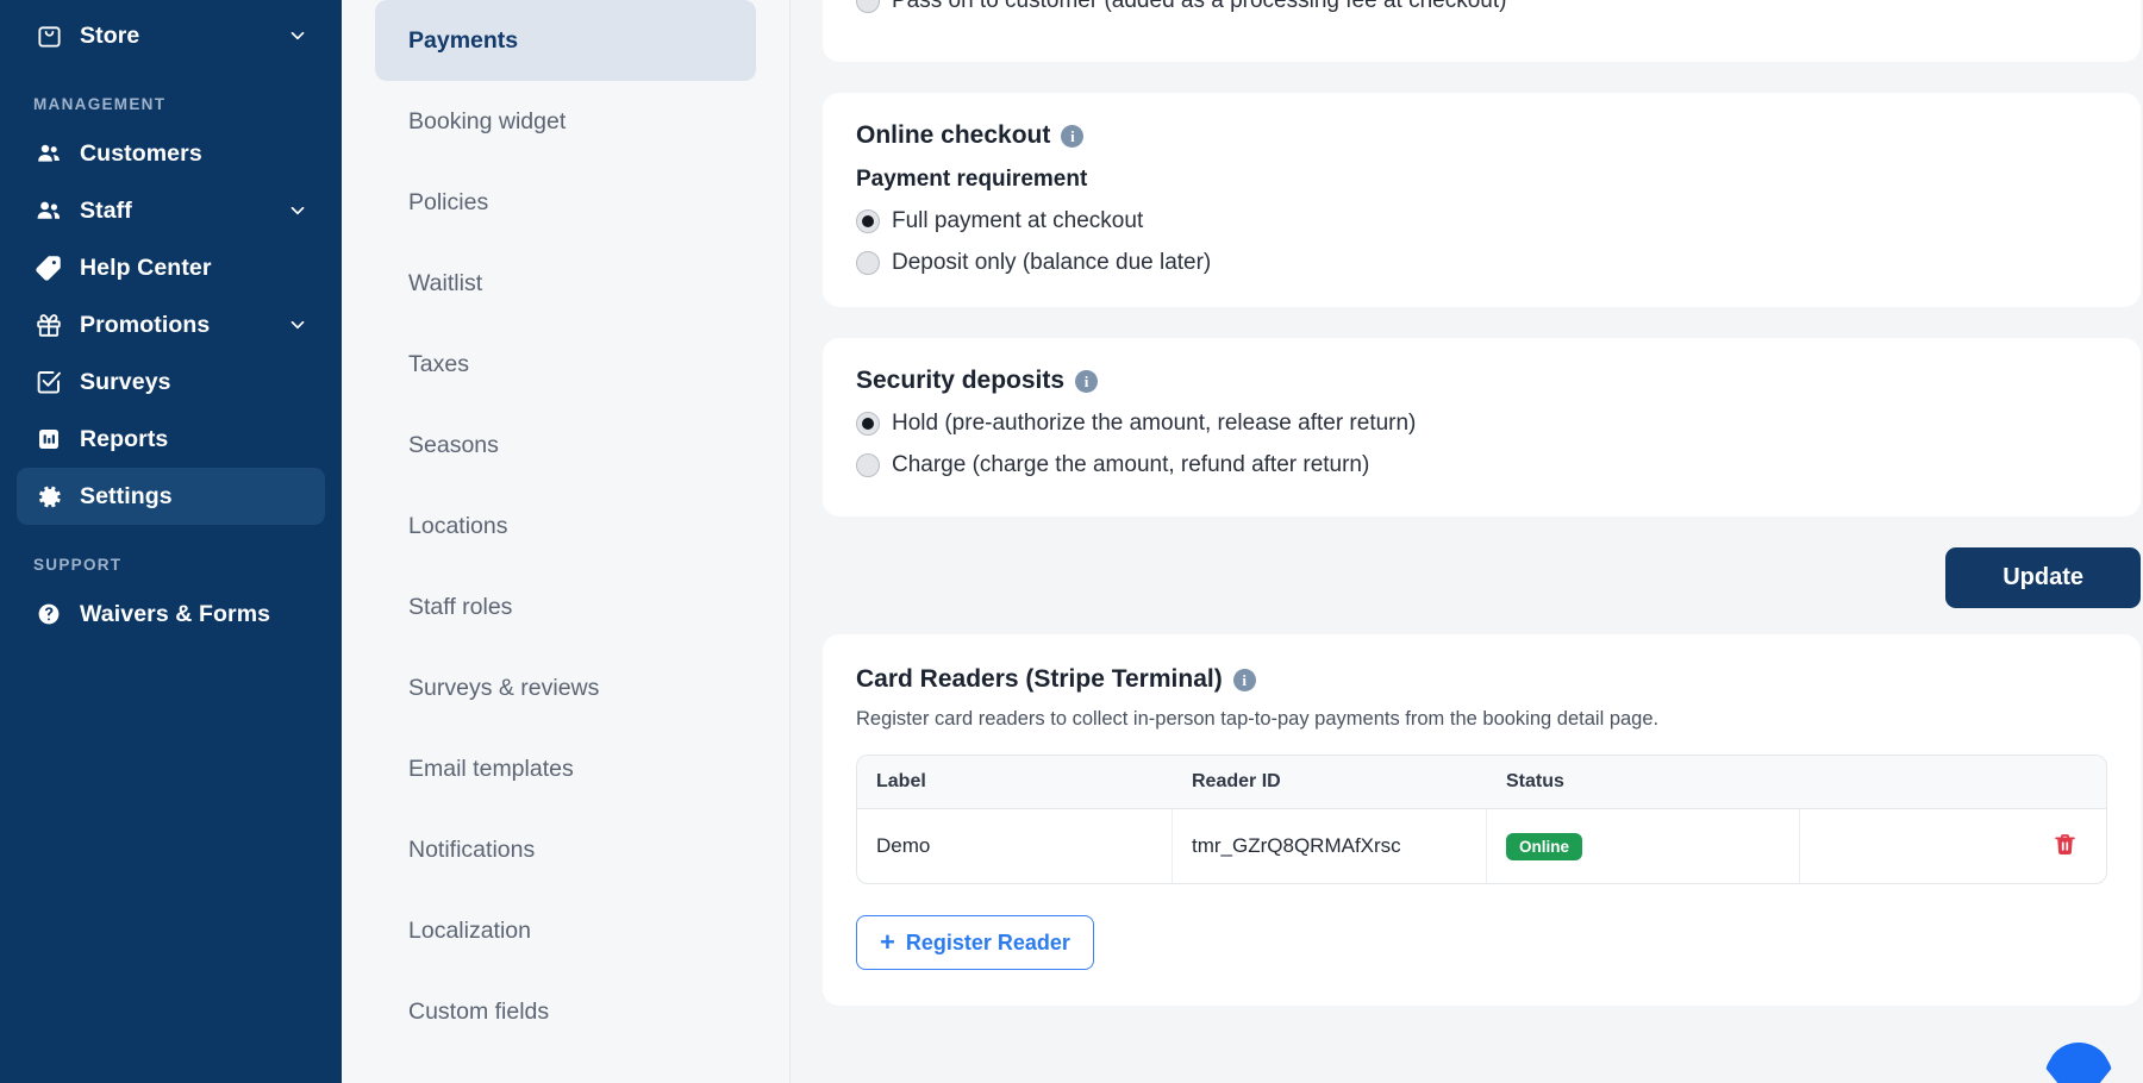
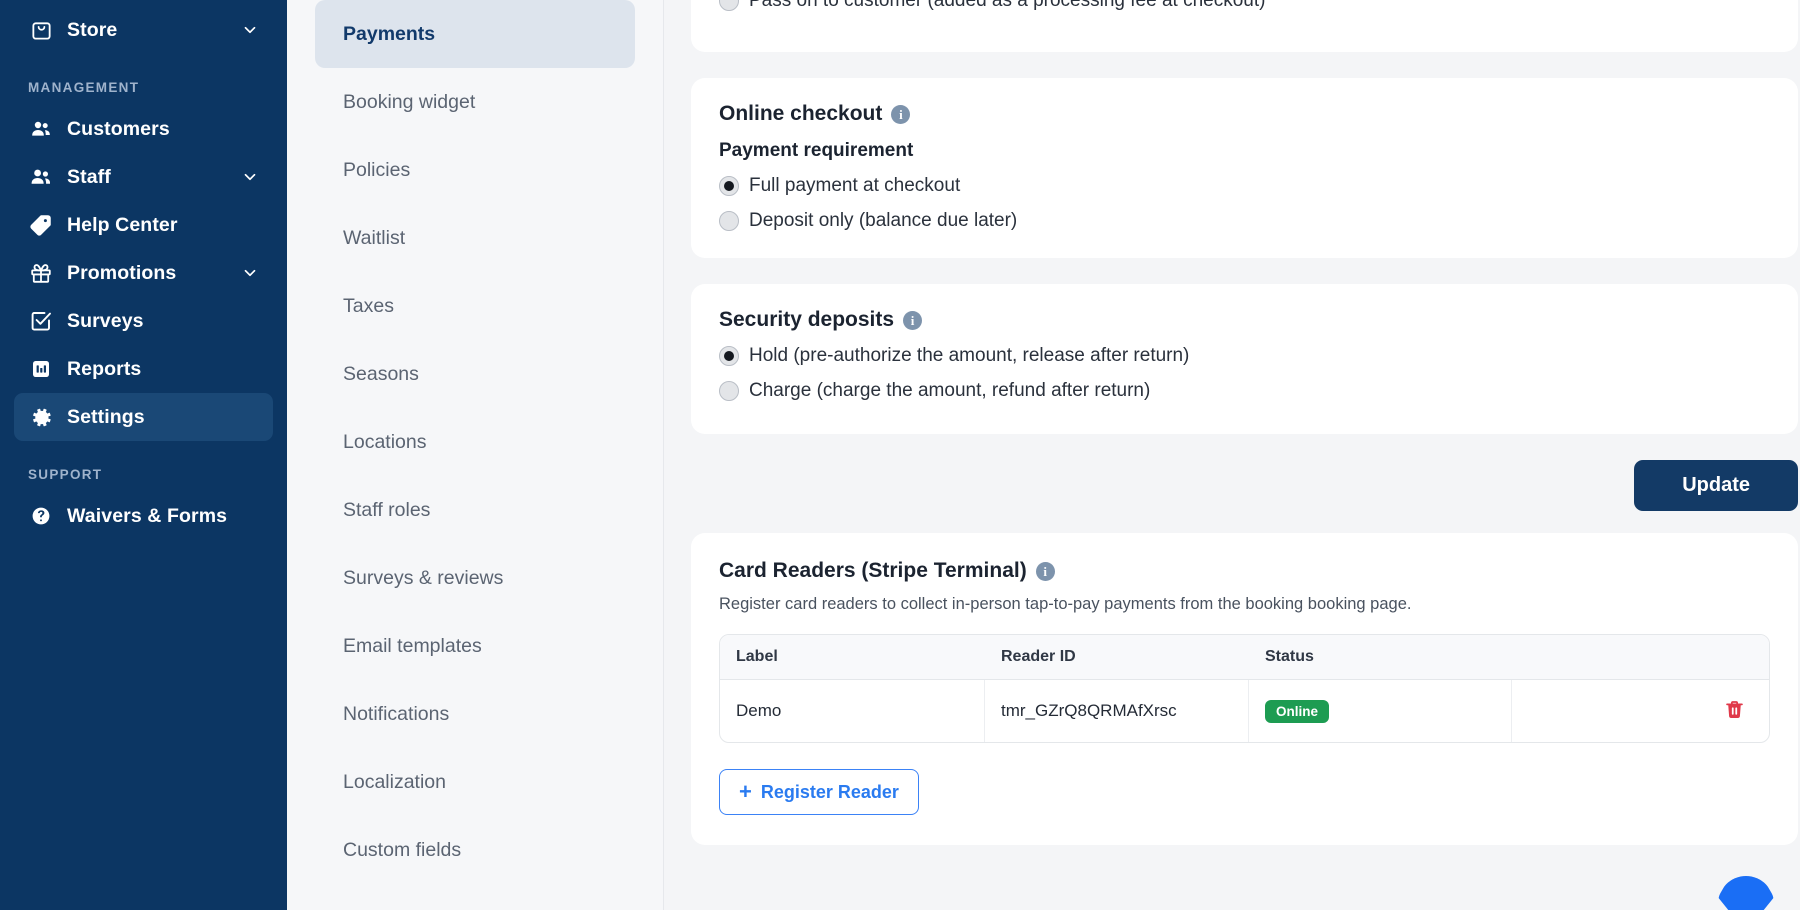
  Store
  MANAGEMENT
  Customers
  Staff
  Help Center
  Promotions
  Surveys
  Reports
  Settings
  SUPPORT
  Waivers & Forms
  Payments
  Booking widget
  Policies
  Waitlist
  Taxes
  Seasons
  Locations
  Staff roles
  Surveys & reviews
  Email templates
  Notifications
  Localization
  Custom fields
  Pass on to customer (added as a processing fee at checkout)
  Online checkout
  i
  Payment requirement
  Full payment at checkout
  Deposit only (balance due later)
  Security deposits
  i
  Hold (pre-authorize the amount, release after return)
  Charge (charge the amount, refund after return)
  Update
  Card Readers (Stripe Terminal)
  i
- Register card readers to collect in-person tap-to-pay payments from the booking detail page.
+ Register card readers to collect in-person tap-to-pay payments from the booking booking page.
  Label	Reader ID	Status
  Demo	tmr_GZrQ8QRMAfXrsc	Online
  +
  Register Reader
